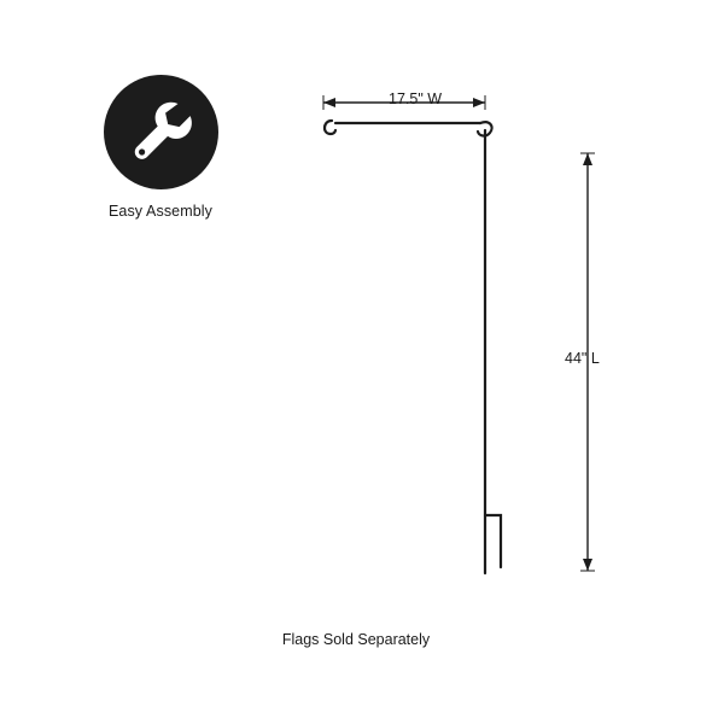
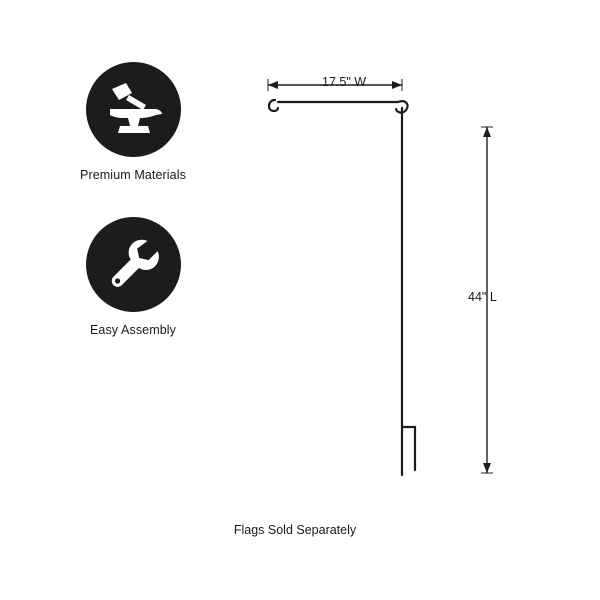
+ Premium Materials
  Easy Assembly
  17.5" W
  44" L
  Flags Sold Separately
